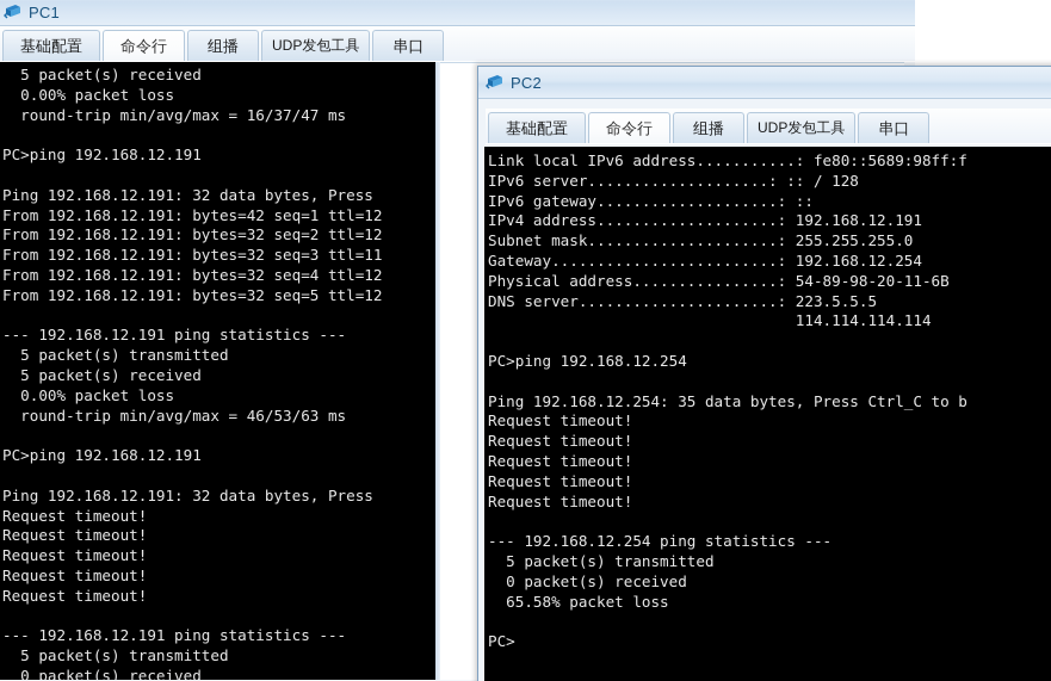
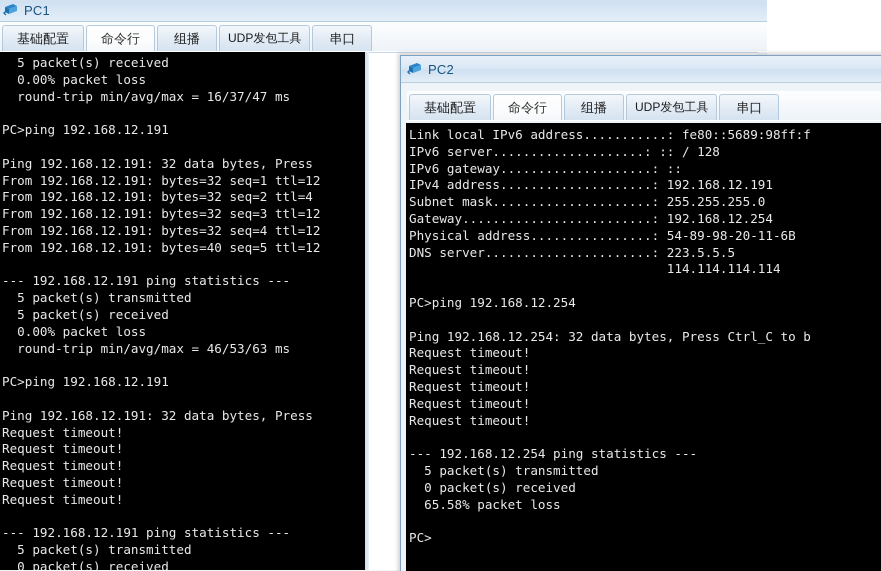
  PC1
  基础配置
  命令行
  组播
  UDP发包工具
  串口
  5 packet(s) received
  0.00% packet loss
  round-trip min/avg/max = 16/37/47 ms
  PC>ping 192.168.12.191
  Ping 192.168.12.191: 32 data bytes, Press
- From 192.168.12.191: bytes=42 seq=1 ttl=12
+ From 192.168.12.191: bytes=32 seq=1 ttl=12
- From 192.168.12.191: bytes=32 seq=2 ttl=12
+ From 192.168.12.191: bytes=32 seq=2 ttl=4
- From 192.168.12.191: bytes=32 seq=3 ttl=11
+ From 192.168.12.191: bytes=32 seq=3 ttl=12
  From 192.168.12.191: bytes=32 seq=4 ttl=12
- From 192.168.12.191: bytes=32 seq=5 ttl=12
+ From 192.168.12.191: bytes=40 seq=5 ttl=12
  --- 192.168.12.191 ping statistics ---
  5 packet(s) transmitted
  5 packet(s) received
  0.00% packet loss
  round-trip min/avg/max = 46/53/63 ms
  PC>ping 192.168.12.191
  Ping 192.168.12.191: 32 data bytes, Press
  Request timeout!
  Request timeout!
  Request timeout!
  Request timeout!
  Request timeout!
  --- 192.168.12.191 ping statistics ---
  5 packet(s) transmitted
  0 packet(s) received
  PC2
  基础配置
  命令行
  组播
  UDP发包工具
  串口
  Link local IPv6 address...........: fe80::5689:98ff:f
  IPv6 server....................: :: / 128
  IPv6 gateway....................: ::
  IPv4 address....................: 192.168.12.191
  Subnet mask.....................: 255.255.255.0
  Gateway.........................: 192.168.12.254
  Physical address................: 54-89-98-20-11-6B
  DNS server......................: 223.5.5.5
  114.114.114.114
  PC>ping 192.168.12.254
- Ping 192.168.12.254: 35 data bytes, Press Ctrl_C to b
+ Ping 192.168.12.254: 32 data bytes, Press Ctrl_C to b
  Request timeout!
  Request timeout!
  Request timeout!
  Request timeout!
  Request timeout!
  --- 192.168.12.254 ping statistics ---
  5 packet(s) transmitted
  0 packet(s) received
  65.58% packet loss
  PC>
